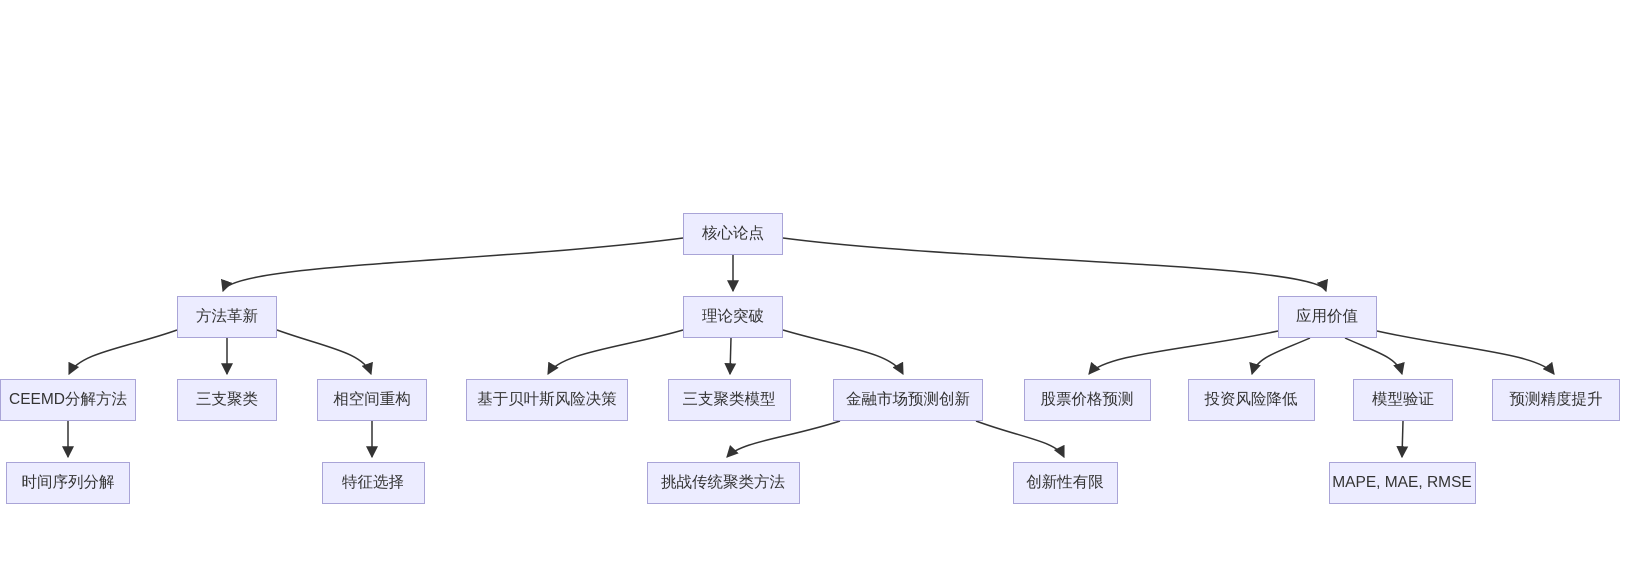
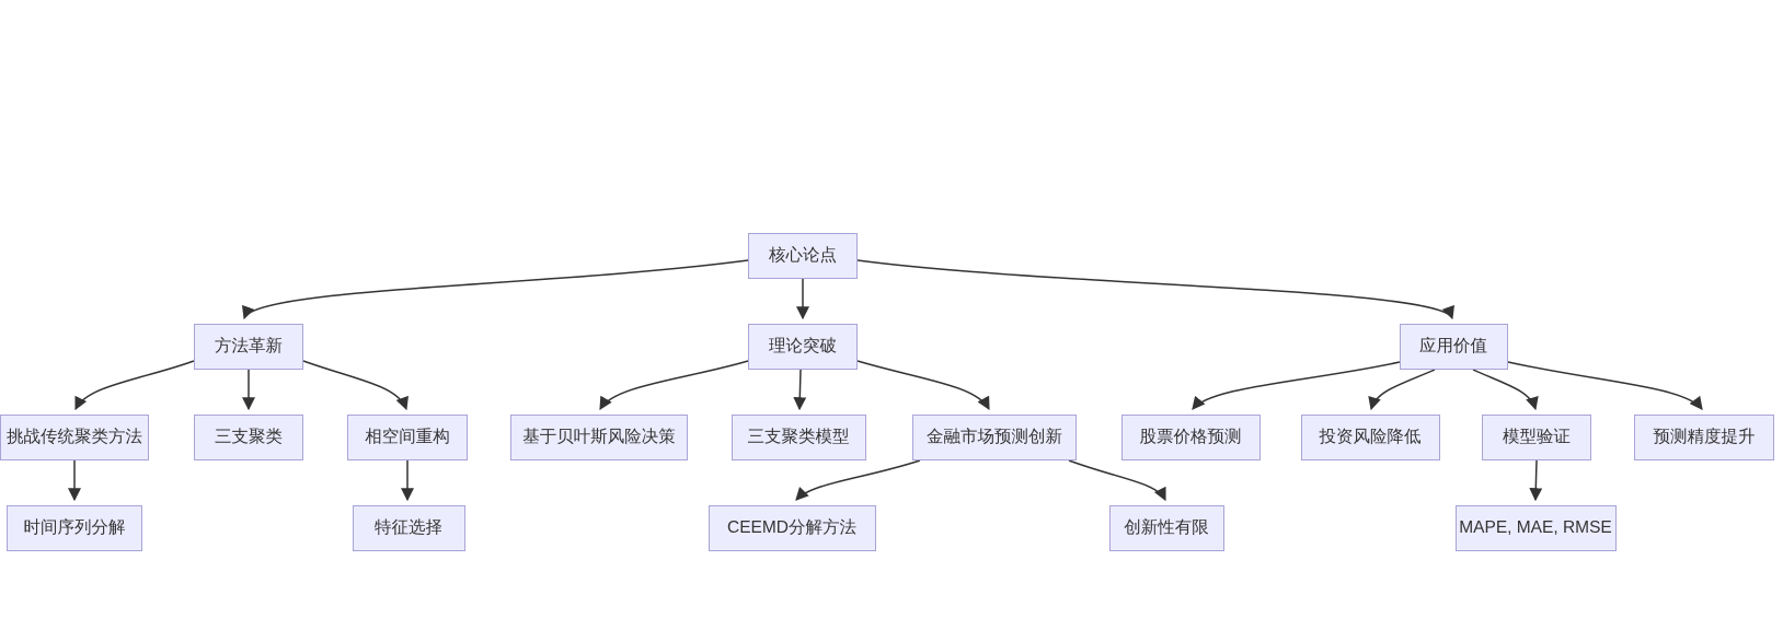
  核心论点
  方法革新
  理论突破
  应用价值
- CEEMD分解方法
+ 挑战传统聚类方法
  三支聚类
  相空间重构
  基于贝叶斯风险决策
  三支聚类模型
  金融市场预测创新
  股票价格预测
  投资风险降低
  模型验证
  预测精度提升
  时间序列分解
  特征选择
- 挑战传统聚类方法
+ CEEMD分解方法
  创新性有限
  MAPE, MAE, RMSE
